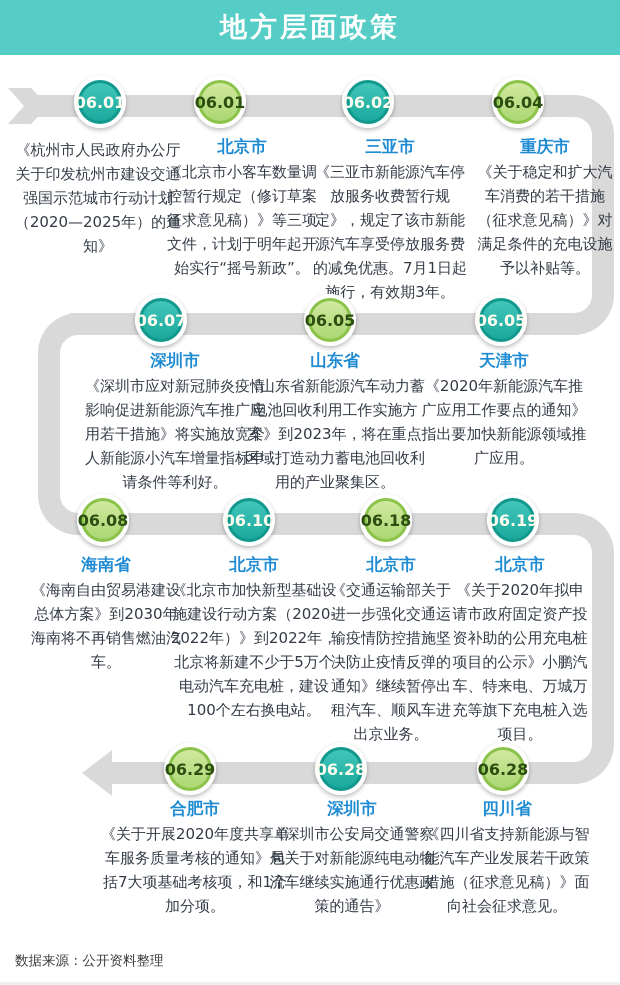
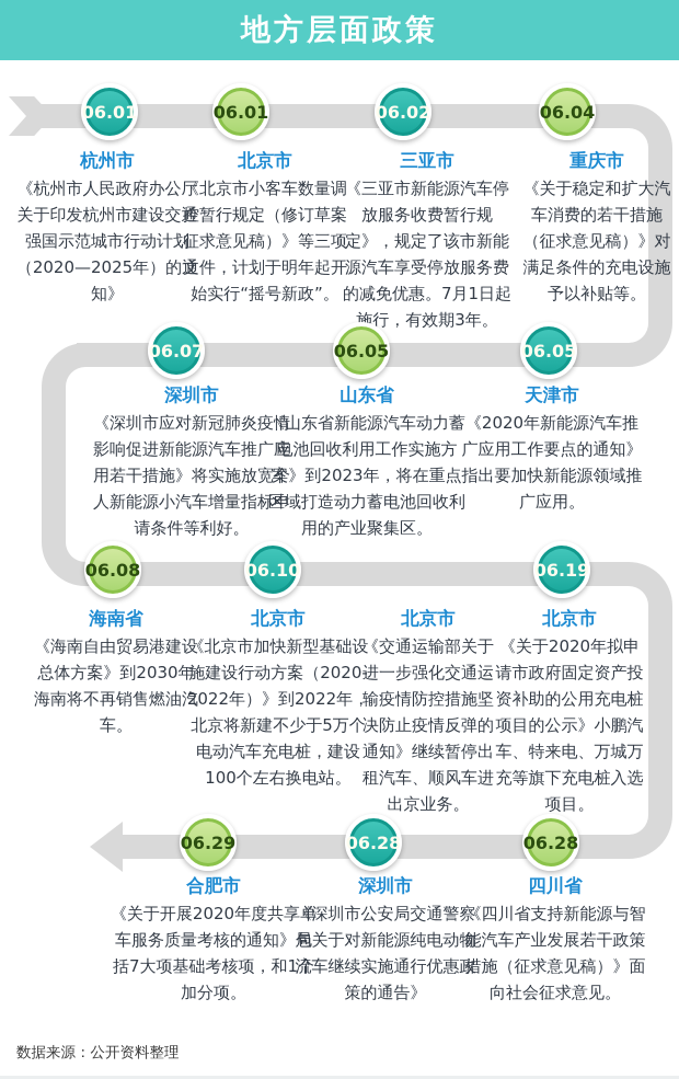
  地方层面政策
  06.01
  06.01
  06.02
  06.04
  06.07
  06.05
  06.05
  06.08
  06.10
- 06.18
  06.19
  06.29
  06.28
  06.28
+ 杭州市
  《杭州市人民政府办公厅关于印发杭州市建设交通强国示范城市行动计划（2020—2025年）的通知》
  北京市
  《北京市小客车数量调控暂行规定（修订草案征求意见稿）》等三项文件，计划于明年起开始实行“摇号新政”。
  三亚市
  《三亚市新能源汽车停放服务收费暂行规定》，规定了该市新能源汽车享受停放服务费的减免优惠。7月1日起施行，有效期3年。
  重庆市
  《关于稳定和扩大汽车消费的若干措施（征求意见稿）》对满足条件的充电设施予以补贴等。
  深圳市
  《深圳市应对新冠肺炎疫情影响促进新能源汽车推广应用若干措施》将实施放宽个人新能源小汽车增量指标申请条件等利好。
  山东省
  《山东省新能源汽车动力蓄电池回收利用工作实施方案》到2023年，将在重点区域打造动力蓄电池回收利用的产业聚集区。
  天津市
  《2020年新能源汽车推广应用工作要点的通知》指出要加快新能源领域推广应用。
  海南省
  《海南自由贸易港建设总体方案》到2030年海南将不再销售燃油汽车。
  北京市
  《北京市加快新型基础设施建设行动方案（2020-2022年）》到2022年，北京将新建不少于5万个电动汽车充电桩，建设100个左右换电站。
  北京市
  《交通运输部关于进一步强化交通运输疫情防控措施坚决防止疫情反弹的通知》继续暂停出租汽车、顺风车进出京业务。
  北京市
  《关于2020年拟申请市政府固定资产投资补助的公用充电桩项目的公示》小鹏汽车、特来电、万城万充等旗下充电桩入选项目。
  合肥市
  《关于开展2020年度共享单车服务质量考核的通知》包括7大项基础考核项，和1个加分项。
  深圳市
  《深圳市公安局交通警察局关于对新能源纯电动物流车继续实施通行优惠政策的通告》
  四川省
  《四川省支持新能源与智能汽车产业发展若干政策措施（征求意见稿）》面向社会征求意见。
  数据来源：公开资料整理
